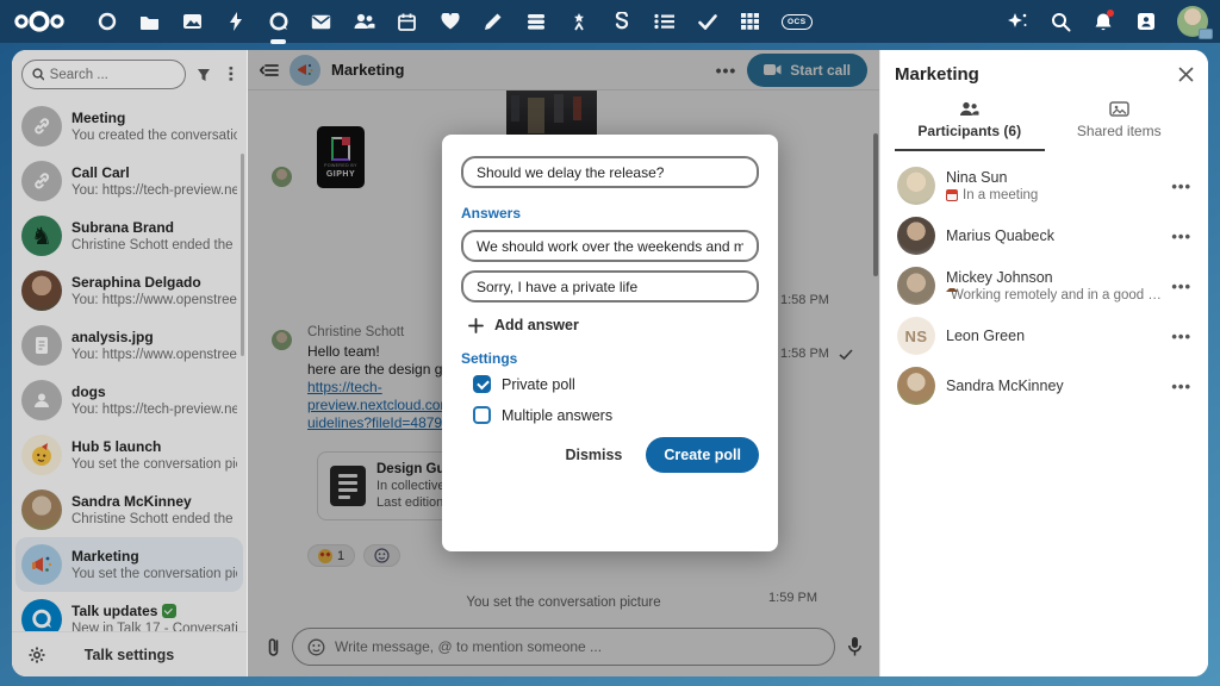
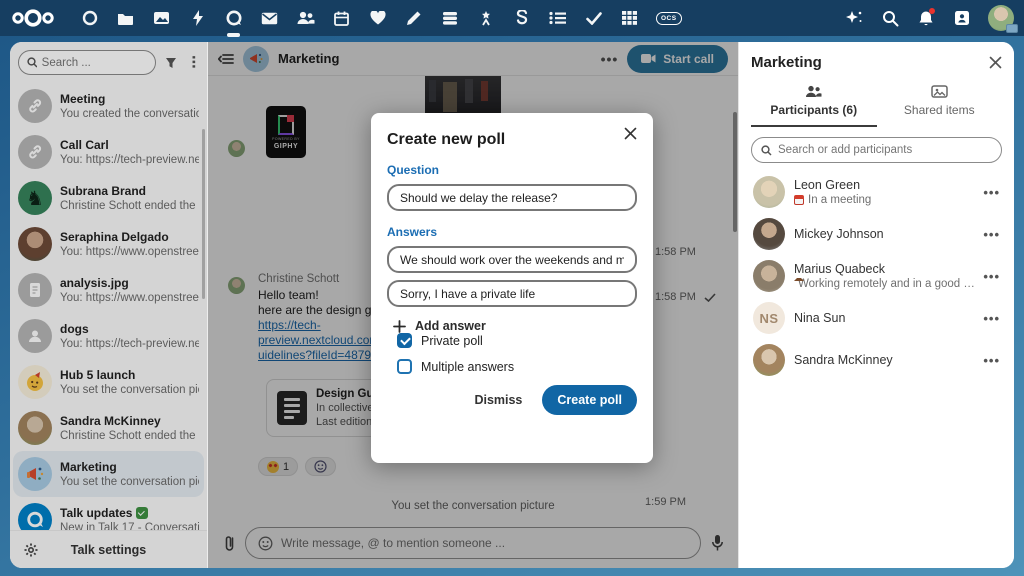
  Search ...
  Meeting
  You created the conversatio
  Call Carl
  You: https://tech-preview.ne
  ♞
  Subrana Brand
  Christine Schott ended the
  Seraphina Delgado
  You: https://www.openstree
  analysis.jpg
  You: https://www.openstree
  dogs
  You: https://tech-preview.ne
  Hub 5 launch
  You set the conversation pi
  Sandra McKinney
  Christine Schott ended the
  Marketing
  You set the conversation pi
  Talk updates
  New in Talk 17 - Conversati
  Talk settings
  Marketing
  •••
  Start call
  1:58 PM
  Christine Schott
  Hello team!
  here are the design g
  https://tech-
  preview.nextcloud.co
  uidelines?fileId=4879
  1:58 PM
  Design Gu
  In collectiv
  Last edition
  1
  You set the conversation picture
  1:59 PM
  Write message, @ to mention someone ...
  Marketing
  Participants (6)
  Shared items
+ Search or add participants
- Nina Sun
+ Leon Green
  In a meeting
  •••
- Marius Quabeck
+ Mickey Johnson
  •••
- Mickey Johnson
+ Marius Quabeck
  Working remotely and in a good …
  •••
  NS
- Leon Green
+ Nina Sun
  •••
  Sandra McKinney
  •••
+ Create new poll
+ Question
  Should we delay the release?
  Answers
  We should work over the weekends and m Sorry, I have a private life
  Add answer
- Settings
  Private poll
  Multiple answers
  Dismiss
  Create poll
